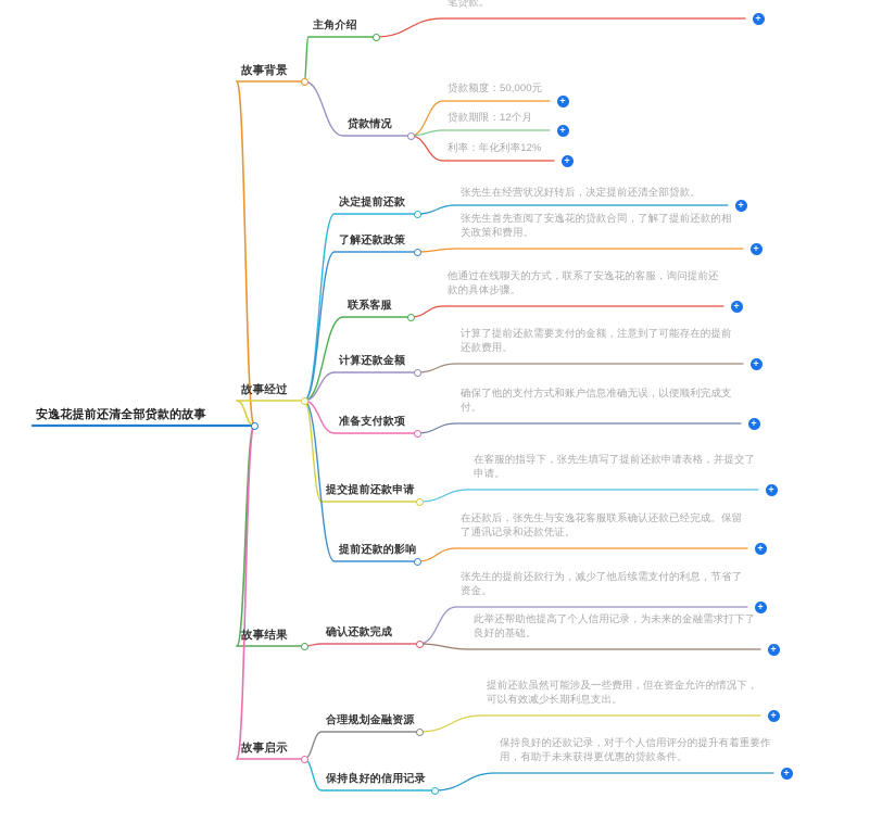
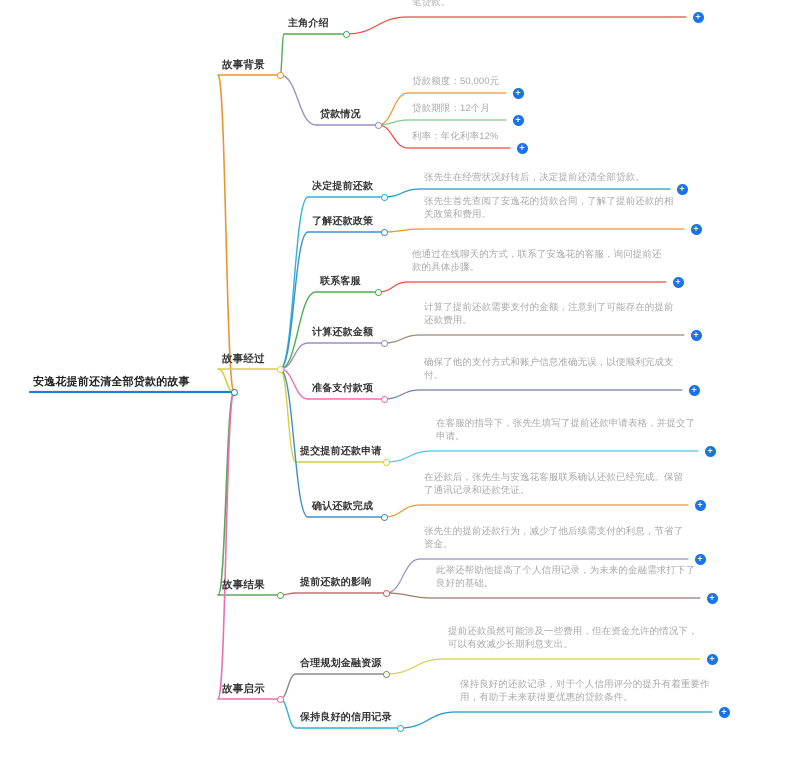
  安逸花提前还清全部贷款的故事
  故事背景
  主角介绍
  +
  贷款情况
  贷款额度：50,000元
  +
  贷款期限：12个月
  +
  利率：年化利率12%
  +
  故事经过
  决定提前还款
  张先生在经营状况好转后，决定提前还清全部贷款。
  +
  了解还款政策
  张先生首先查阅了安逸花的贷款合同，了解了提前还款的相关政策和费用。
  +
  联系客服
  他通过在线聊天的方式，联系了安逸花的客服，询问提前还款的具体步骤。
  +
  计算还款金额
  计算了提前还款需要支付的金额，注意到了可能存在的提前还款费用。
  +
  准备支付款项
  确保了他的支付方式和账户信息准确无误，以便顺利完成支付。
  +
  提交提前还款申请
  在客服的指导下，张先生填写了提前还款申请表格，并提交了申请。
  +
- 提前还款的影响
+ 确认还款完成
  在还款后，张先生与安逸花客服联系确认还款已经完成。保留了通讯记录和还款凭证。
  +
  故事结果
- 确认还款完成
+ 提前还款的影响
  张先生的提前还款行为，减少了他后续需支付的利息，节省了资金。
  +
  此举还帮助他提高了个人信用记录，为未来的金融需求打下了良好的基础。
  +
  故事启示
  合理规划金融资源
  提前还款虽然可能涉及一些费用，但在资金允许的情况下，可以有效减少长期利息支出。
  +
  保持良好的信用记录
  保持良好的还款记录，对于个人信用评分的提升有着重要作用，有助于未来获得更优惠的贷款条件。
  +
